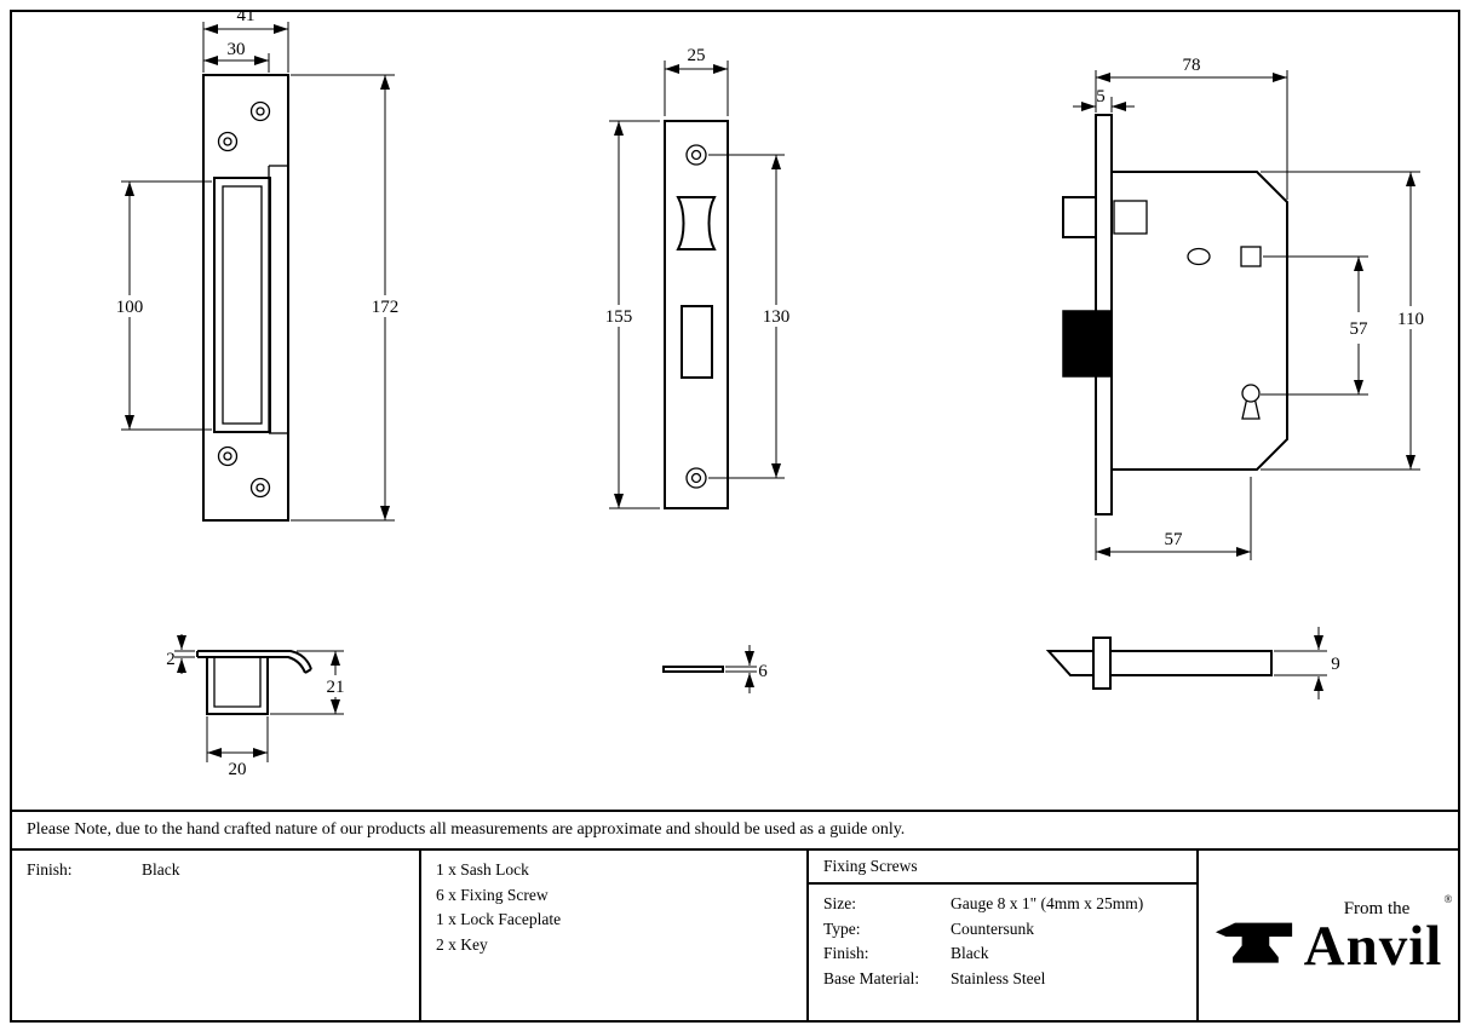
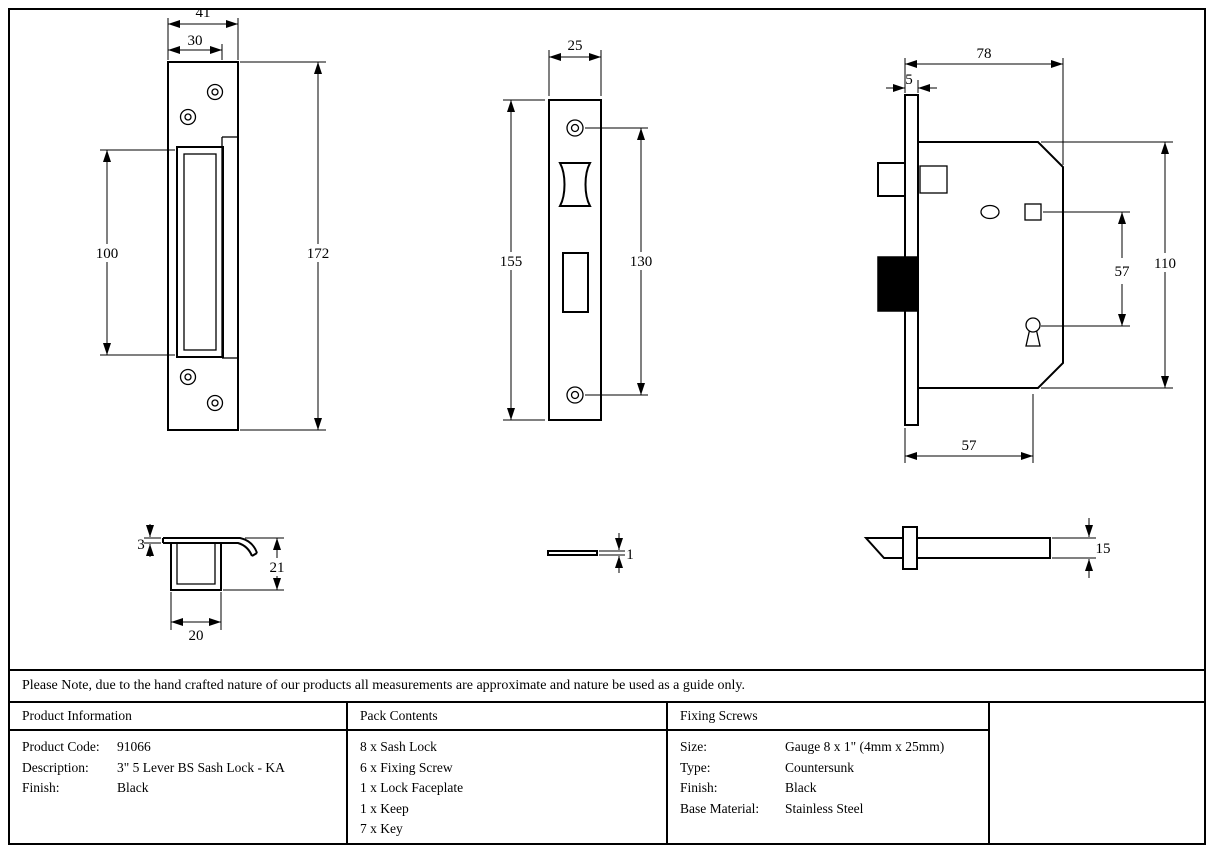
  41
  30
  100
  172
  25
  155
  130
  78
  5
  57
  110
  57
- 2
+ 3
  21
  20
- 6
+ 1
- 9
+ 15
- Please Note, due to the hand crafted nature of our products all measurements are approximate and should be used as a guide only.
+ Please Note, due to the hand crafted nature of our products all measurements are approximate and nature be used as a guide only.
+ Product Information
+ Product Code:
+ 91066
+ Description:
+ 3" 5 Lever BS Sash Lock - KA
  Finish:
  Black
+ Pack Contents
- 1 x Sash Lock
+ 8 x Sash Lock
  6 x Fixing Screw
  1 x Lock Faceplate
+ 1 x Keep
- 2 x Key
+ 7 x Key
  Fixing Screws
  Size:
  Gauge 8 x 1" (4mm x 25mm)
  Type:
  Countersunk
  Finish:
  Black
  Base Material:
  Stainless Steel
- From the
- ®
- Anvil
